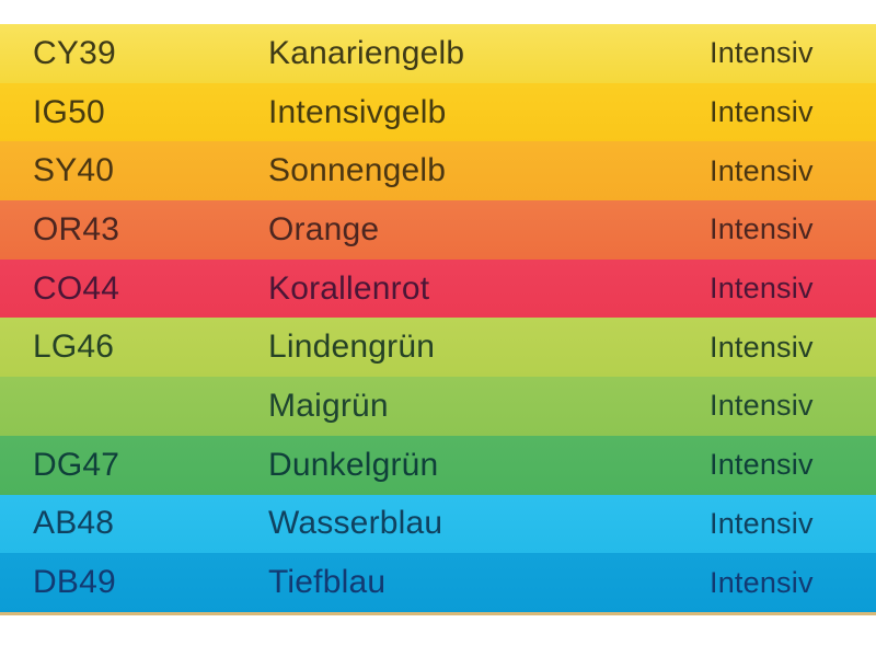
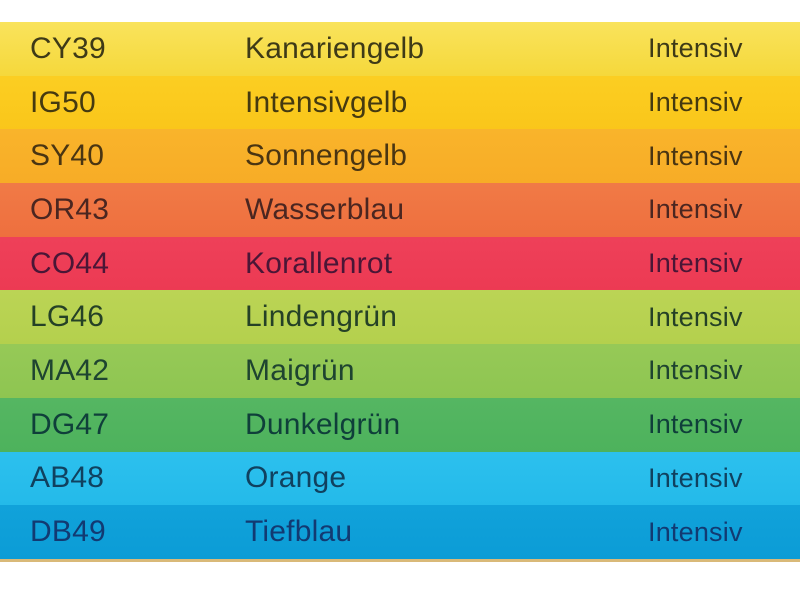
  CY39
  Kanariengelb
  Intensiv
  IG50
  Intensivgelb
  Intensiv
  SY40
  Sonnengelb
  Intensiv
  OR43
- Orange
+ Wasserblau
  Intensiv
  CO44
  Korallenrot
  Intensiv
  LG46
  Lindengrün
  Intensiv
+ MA42
  Maigrün
  Intensiv
  DG47
  Dunkelgrün
  Intensiv
  AB48
- Wasserblau
+ Orange
  Intensiv
  DB49
  Tiefblau
  Intensiv
